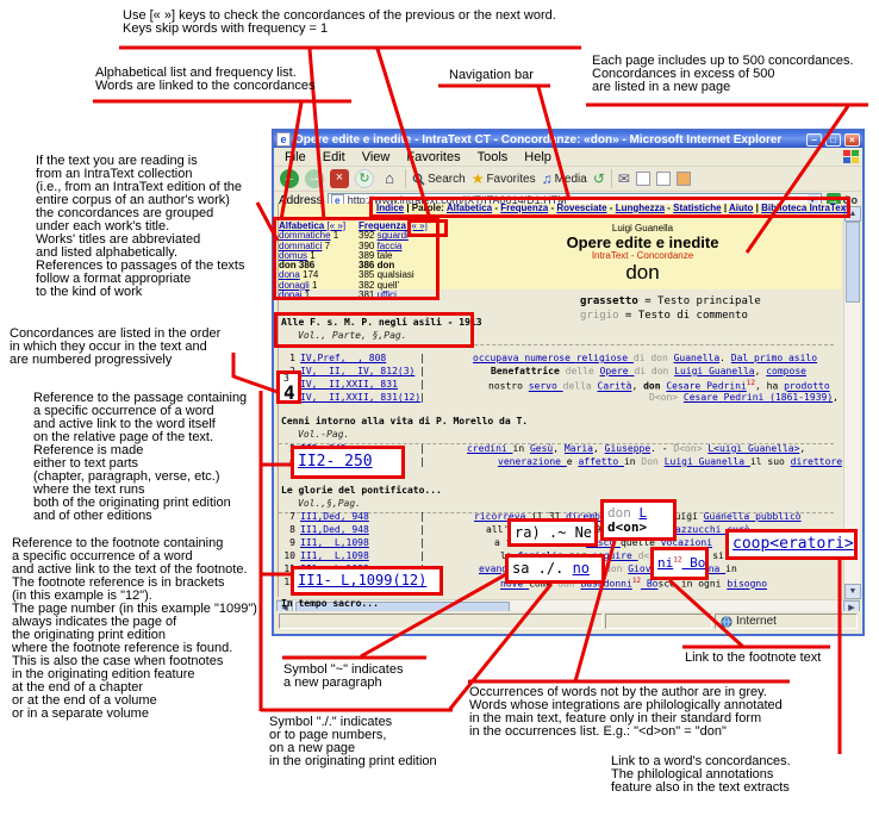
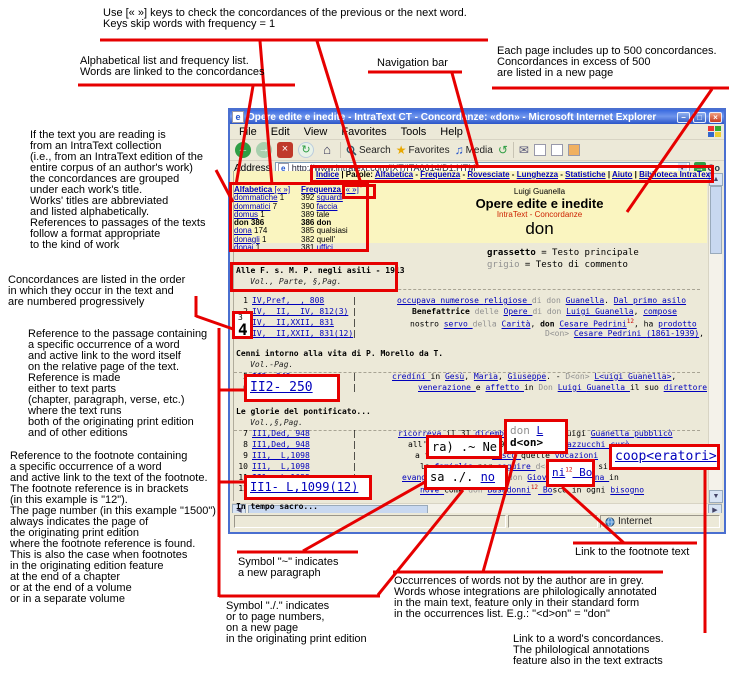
  e
  Opere edite e inedite - IntraText CT - Concordnze: «don» - Microsoft Internet Explorer
  −
  □
  ×
  File Edit View avorites Tools Help
  →
  ×
  ↻
  ⌂
  Search
  ★
  Favorites
  ♫
  Media
  ↺
  ✉
  Address
  e
  http://www.intratext.com/IXT/ITA0614/D1.HTM
  →
  Go
  Internet
  Indice | Paole: Alfabetica - Frequenza - Rovesciate - Lunghezza - Statistiche | Aiuto | Bibioteca IntraText
  Alfabetica [« »]
  dommatiche 1
  dommatici 7
  domus 1
  don 386
  dona 174
  donagli 1
  donai 1
  Frequenza [« »]
  392 sguardi
  390 faccia
  389 tale
  386 don
  385 qualsiasi
  382 quell'
  381 uffici
  Luigi Guanella
  Opere edite e inedite
  IntraText - Concordanze
  don
  grassetto = Testo principale
  grigio = Testo di commento
  Alle F. s. M. P. negli asili - 1913
  Vol., Parte, §,Pag.
  1
  IV,Pref, , 808
  |
  occupava numerose religiose di don Guanella. Dal primo asilo
  IV, II, IV, 812(3)
  |
  Benefattrice delle Opere di don Luigi Guanella, compose
  IV, II,XXII, 831
  |
  nostro servo della Carità, don Cesare Pedrini , ha prodotto
  IV, II,XXII, 831(12)
  |
  D<on> Cesare Pedrini (1861-1939),
  Cenni intorno alla vita di P. Morello da T.
  Vol.-Pag.
  |
  credini in Gesù, Maria, Giuseppe. - D<on> L<uigi Guanella>,
  |
  venerazione e affetto in Don Luigi Guanella il suo direttore
  Le glorie del pontificato...
  Vol.,§,Pag.
  7
  II1,Ded, 948
  |
  ricorreva il 31 dicemb uigi Guanella pubblicò
  8
  II1,Ded, 948
  |
  9
  II1, L,1098
  |
  10
  II1, L,1098
  |
  nove com don Basadonni Bosc in ogni bisogno
  In tempo sacro...
  II2- 250
  II1- L,1099(12)
  ra) .~ Ne
  sa ./. no
  don L
  d<on>
  coop<eratori>
  3
  4
  Use [« »] keys to check the concordances of the previous or the next word.
  Keys skip words with frequency = 1
  Alphabetical list and frequency list.
  Words are linked to the concordances
  Navigation bar
  Each page includes up to 500 concordances.
  Concordances in excess of 500
  are listed in a new page
  If the text you are reading is
  from an IntraText collection
  (i.e., from an IntraText edition of the
  entire corpus of an author's work)
  the concordances are grouped
  under each work's title.
  Works' titles are abbreviated
  and listed alphabetically.
  References to passages of the texts
  follow a format appropriate
  to the kind of work
  Concordances are listed in the order
  in which they occur in the text and
  are numbered progressively
  Reference to the passage containing
  a specific occurrence of a word
  and active link to the word itself
  on the relative page of the text.
  Reference is made
  either to text parts
  (chapter, paragraph, verse, etc.)
  where the text runs
  both of the originating print edition
  and of other editions
  Reference to the footnote containing
  a specific occurrence of a word
  and active link to the text of the footnote.
  The footnote reference is in brackets
  (in this example is "12").
- The page number (in this example "1099")
+ The page number (in this example "1500")
  always indicates the page of
  the originating print edition
  where the footnote reference is found.
  This is also the case when footnotes
  in the originating edition feature
  at the end of a chapter
  or at the end of a volume
  or in a separate volume
  Symbol "~" indicates
  a new paragraph
  Symbol "./." indicates
  or to page numbers,
  on a new page
  in the originating print edition
  Occurrences of words not by the author are in grey.
  Words whose integrations are philologically annotated
  in the main text, feature only in their standard form
  in the occurrences list. E.g.: "<d>on" = "don"
  Link to the footnote text
  Link to a word's concordances.
  The philological annotations
  feature also in the text extracts
